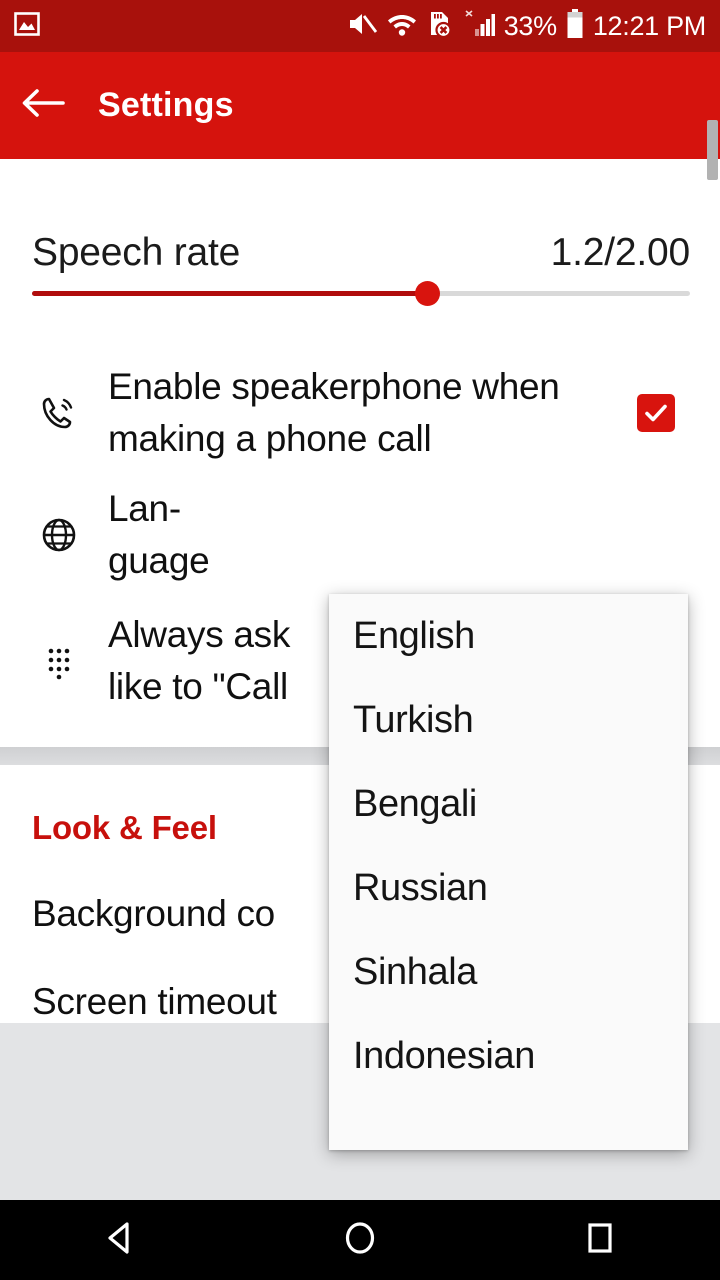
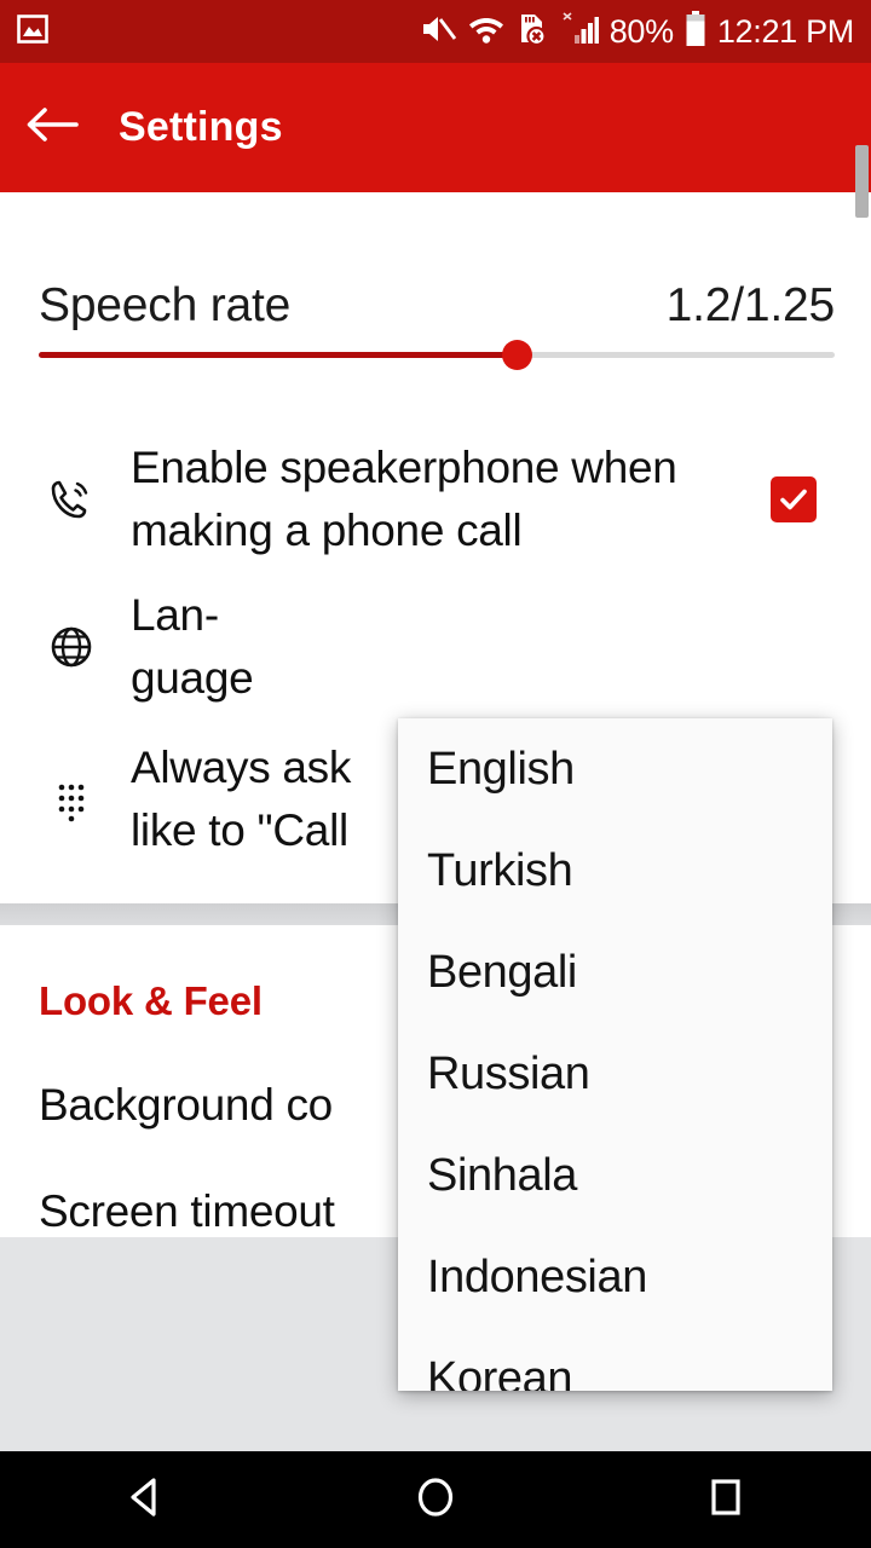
- 33%
+ 80%
  12:21 PM
  Settings
  Speech rate
- 1.2/2.00
+ 1.2/1.25
  Enable speakerphone when making a phone call
  Lan-
  guage
  Always ask
  like to "Call
  Look & Feel
  Background co
  Screen timeout
  English
  Turkish
  Bengali
  Russian
  Sinhala
  Indonesian
+ Korean
